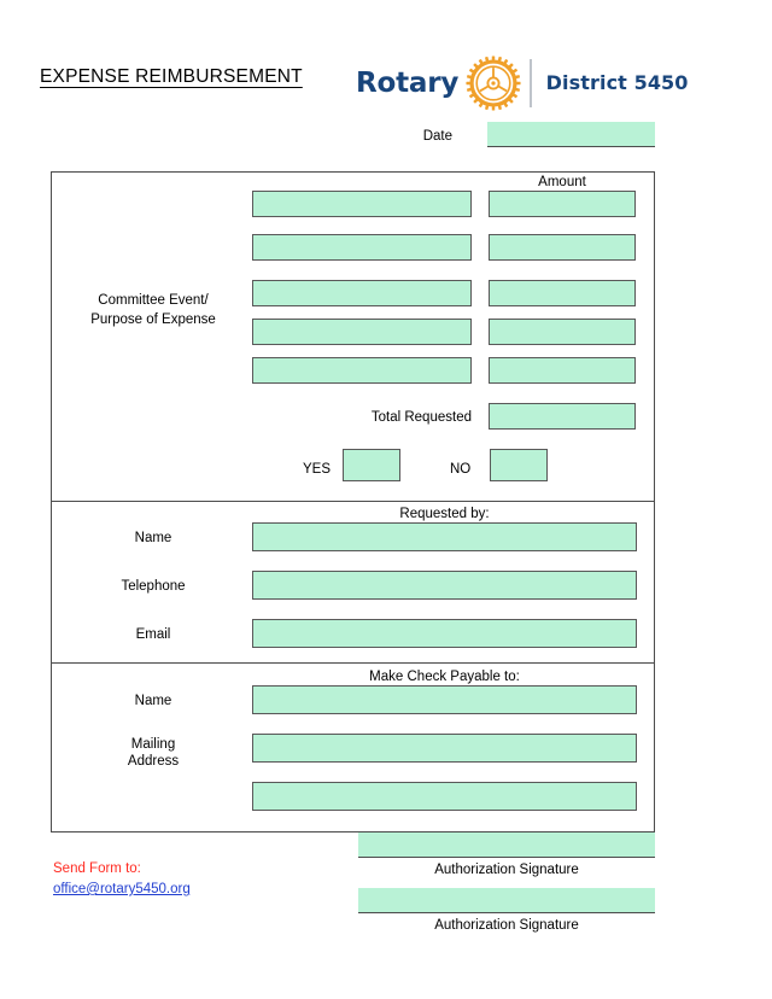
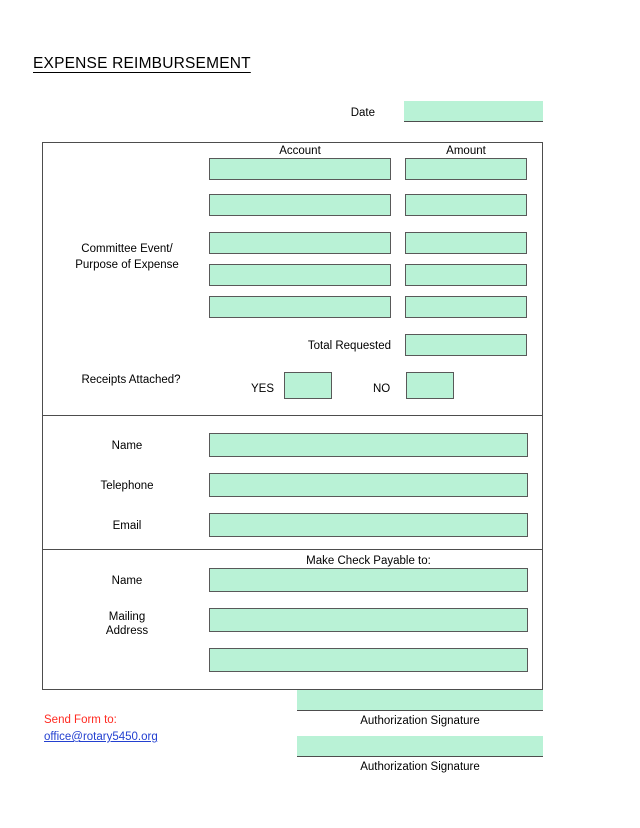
  EXPENSE REIMBURSEMENT
- Rotary
- District 5450
  Date
+ Account
  Amount
  Committee Event/
  Purpose of Expense
  Total Requested
+ Receipts Attached?
  YES
  NO
- Requested by:
  Name
  Telephone
  Email
  Make Check Payable to:
  Name
  Mailing
  Address
  Send Form to:
  office@rotary5450.org
  Authorization Signature
  Authorization Signature
